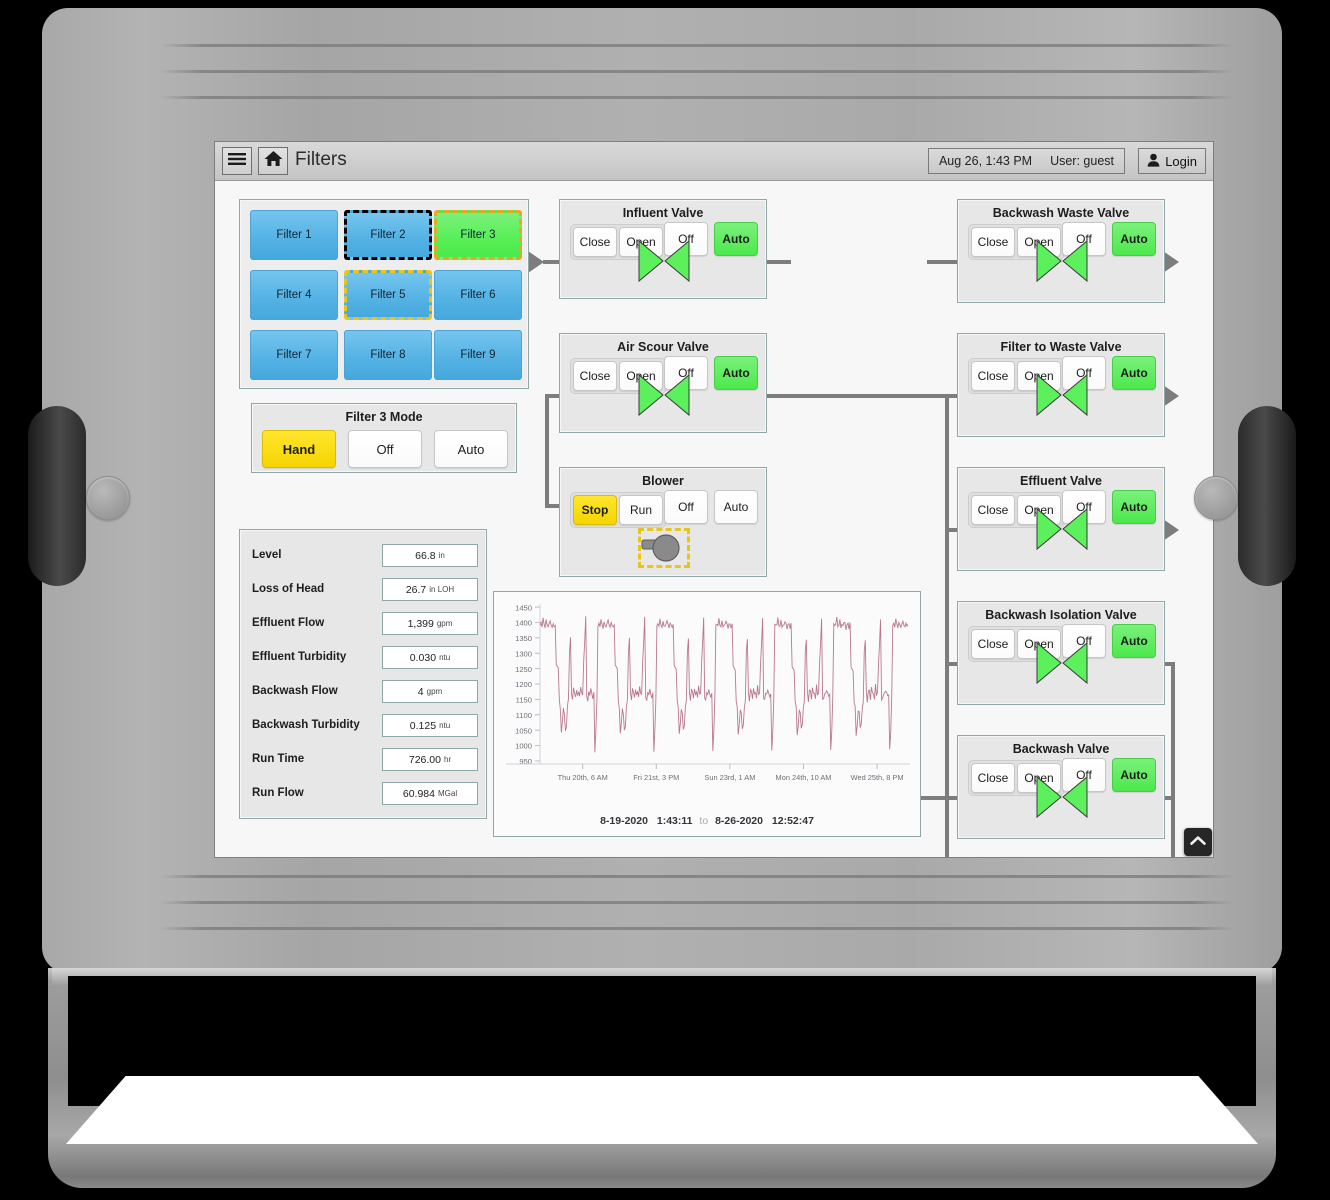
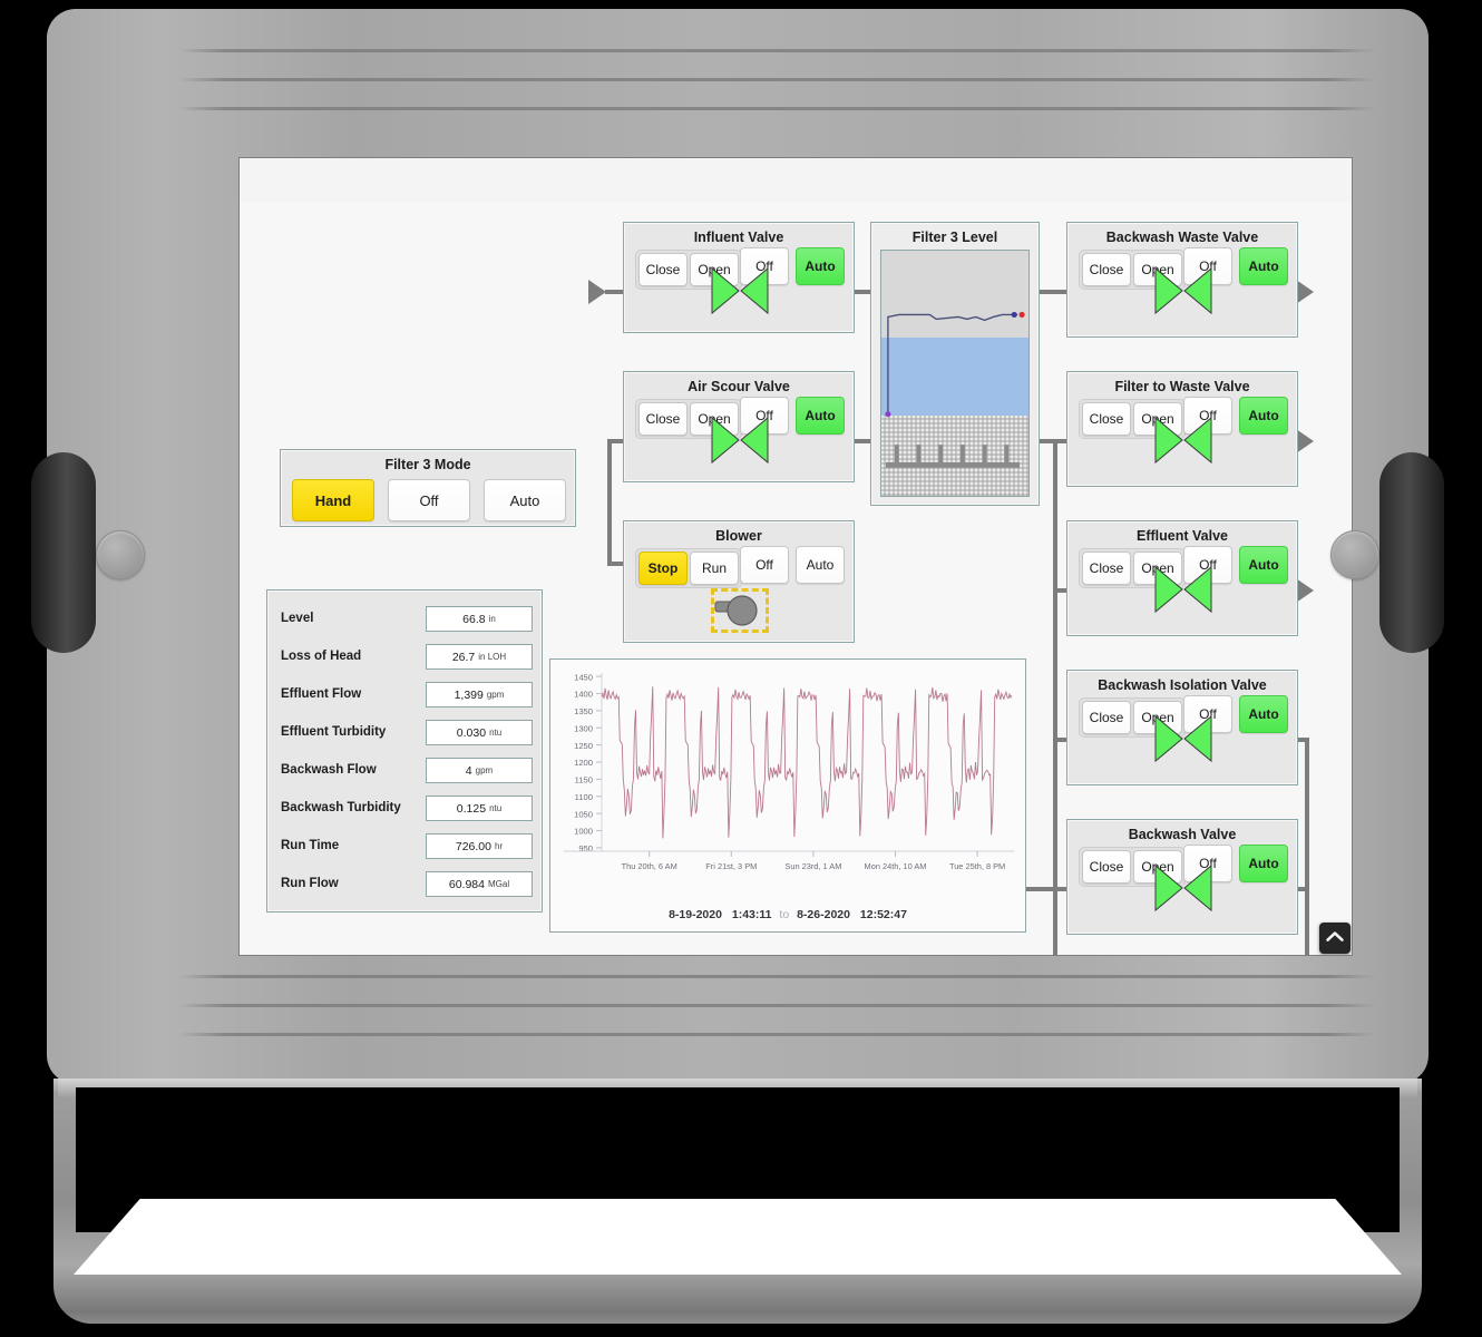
- Filters
- Aug 26, 1:43 PM
- User: guest
- Login
- Filter 1
- Filter 2
- Filter 3
- Filter 4
- Filter 5
- Filter 6
- Filter 7
- Filter 8
- Filter 9
  Filter 3 Mode
  Hand
  Off
  Auto
  Level
  66.8
  in
  Loss of Head
  26.7
  in LOH
  Effluent Flow
  1,399
  gpm
  Effluent Turbidity
  0.030
  ntu
  Backwash Flow
  4
  gpm
  Backwash Turbidity
  0.125
  ntu
  Run Time
  726.00
  hr
  Run Flow
  60.984
  MGal
  Influent Valve
  Close
  Oen
  Off
  Auto
  Air Scour Valve
  Close
  Oen
  Off
  Auto
  Blower
  Stop
  Run
  Off
  Auto
+ Filter 3 Level
  Backwash Waste Valve
  Close
  Oen
  Off
  Auto
  Filter to Waste Valve
  Close
  Oen
  Off
  Auto
  Effluent Valve
  Close
  Oen
  Off
  Auto
  Backwash Isolation Valve
  Close
  Oen
  Off
  Auto
  Backwash Valve
  Close
  Oen
  Off
  Auto
  950
  1000
  1050
  1100
  1150
  1200
  1250
  1300
  1350
  1400
  1450
  Thu 20th, 6 AM
  Fri 21st, 3 PM
  Sun 23rd, 1 AM
  Mon 24th, 10 AM
- Wed 25th, 8 PM
+ Tue 25th, 8 PM
  8-19-2020 1:43:11 to 8-26-2020 12:52:47
